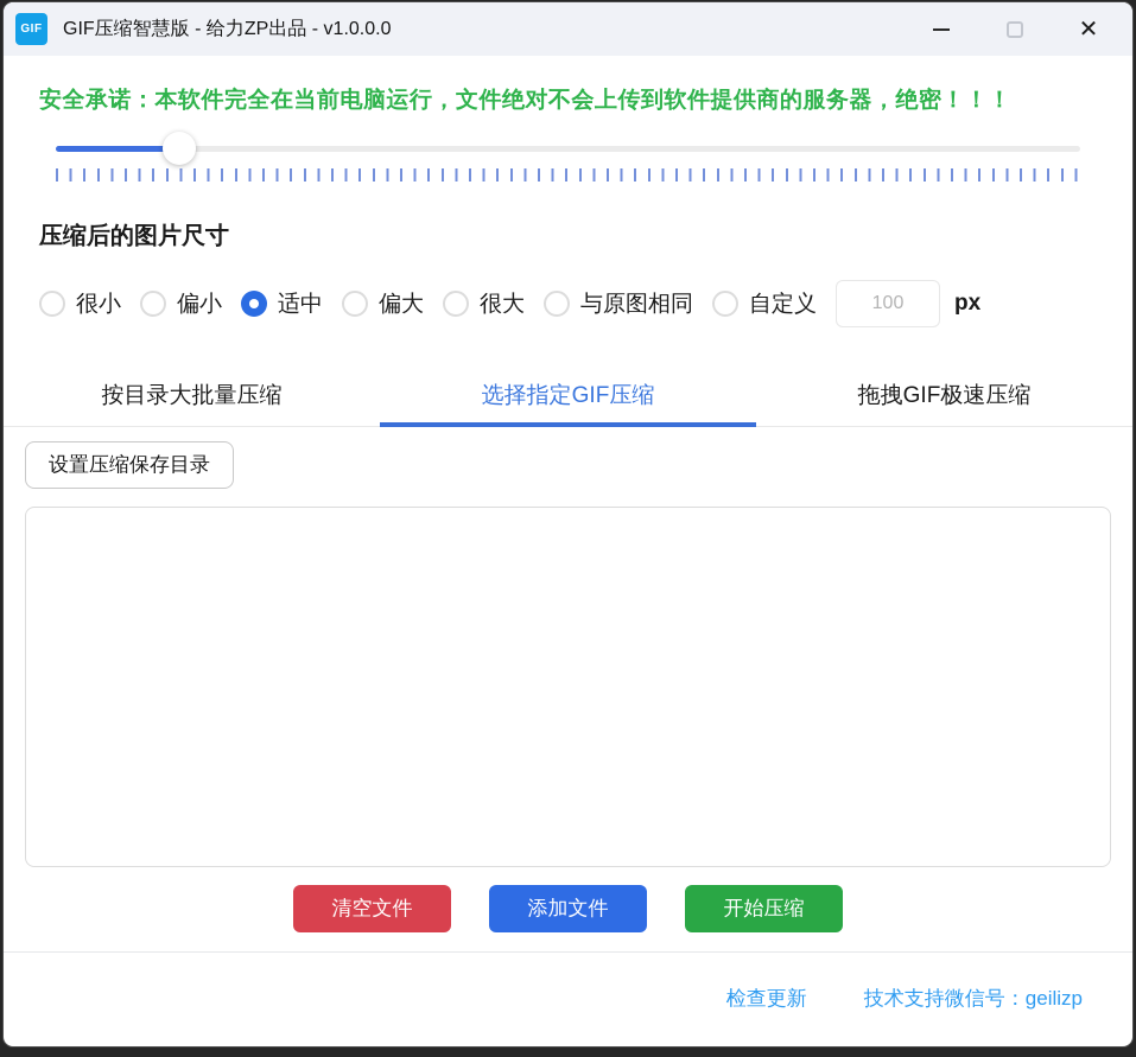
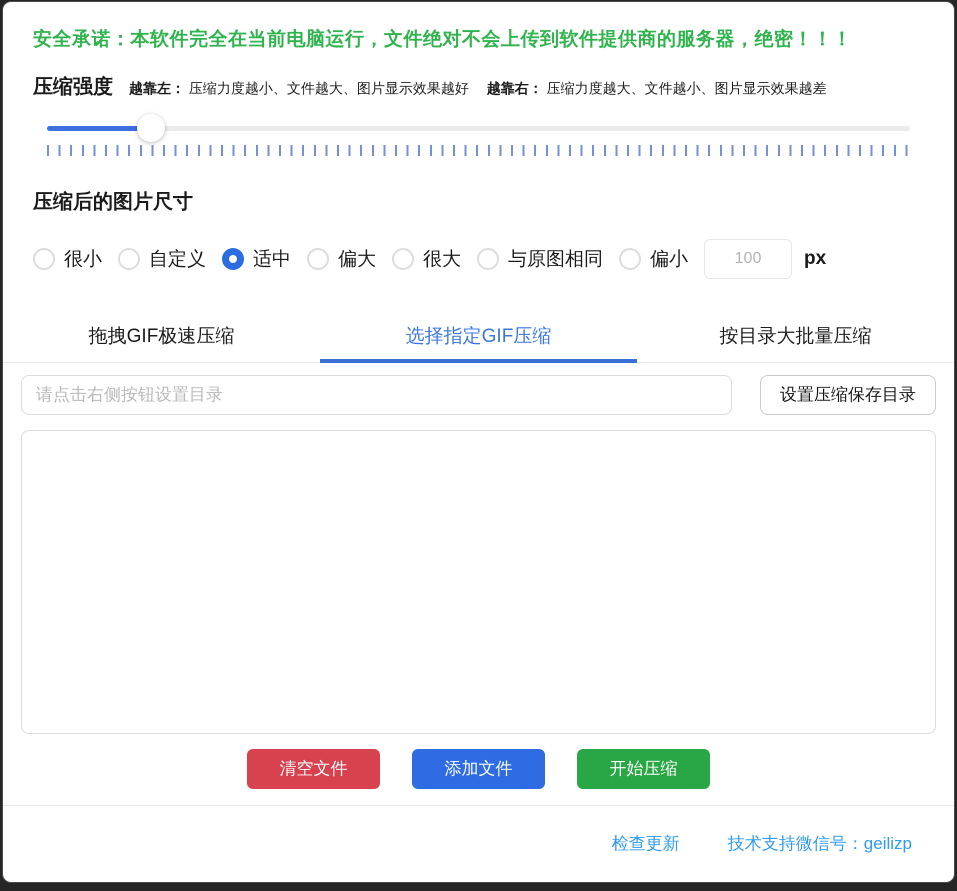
- GIF
- GIF压缩智慧版 - 给力ZP出品 - v1.0.0.0
- ✕
  安全承诺：本软件完全在当前电脑运行，文件绝对不会上传到软件提供商的服务器，绝密！！！
+ 压缩强度
+ 越靠左： 压缩力度越小、文件越大、图片显示效果越好 越靠右： 压缩力度越大、文件越小、图片显示效果越差
  压缩后的图片尺寸
  很小
- 偏小
+ 自定义
  适中
  偏大
  很大
  与原图相同
- 自定义
+ 偏小
  100
  px
- 按目录大批量压缩
+ 拖拽GIF极速压缩
  选择指定GIF压缩
- 拖拽GIF极速压缩
+ 按目录大批量压缩
+ 请点击右侧按钮设置目录
  设置压缩保存目录
  清空文件
  添加文件
  开始压缩
  检查更新
  技术支持微信号：geilizp
